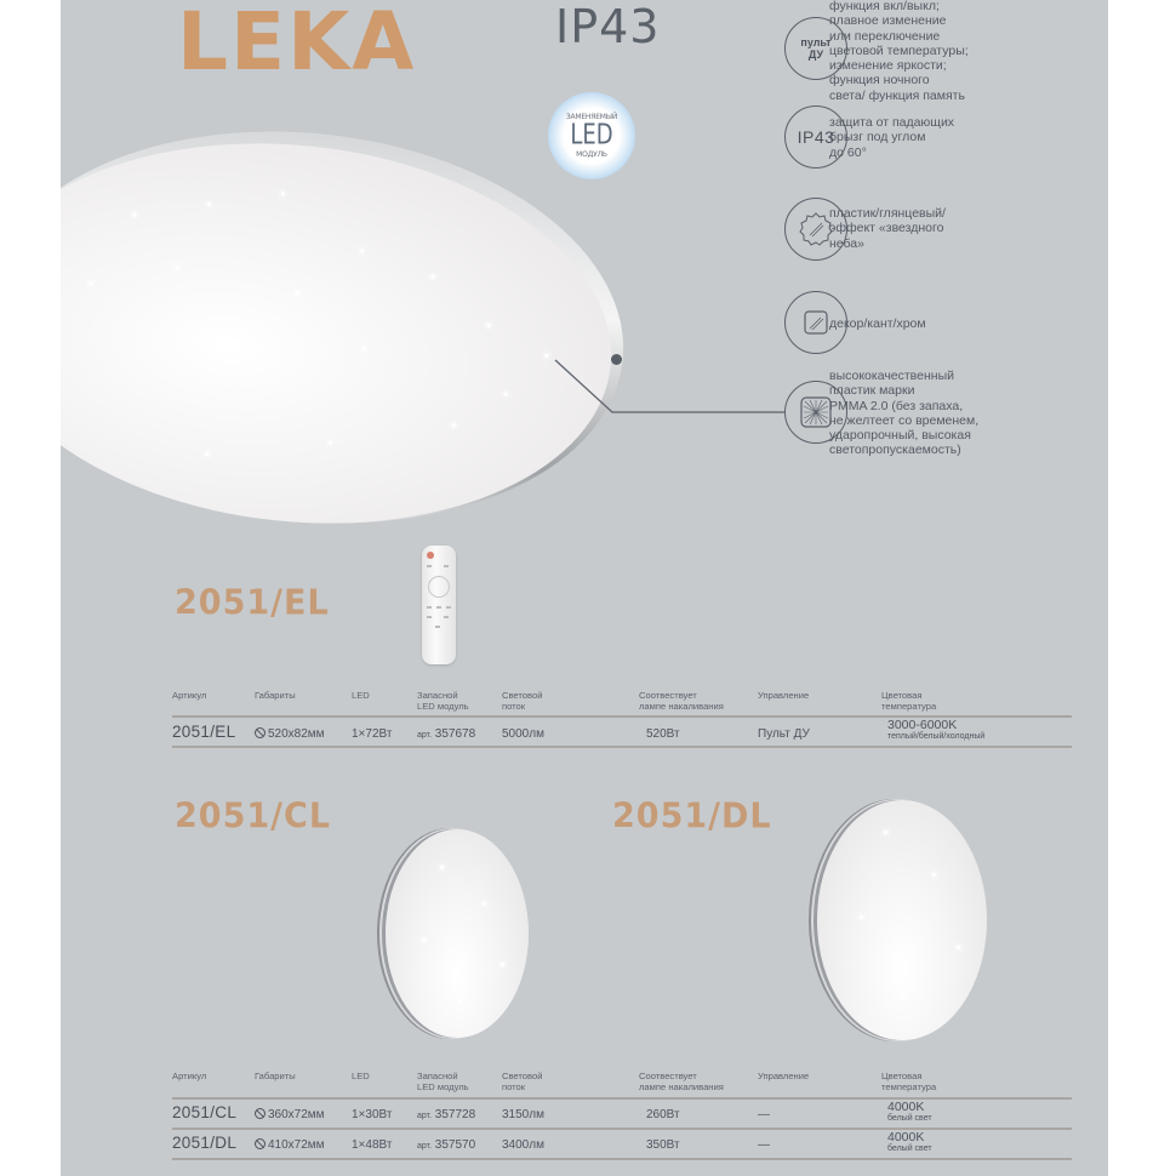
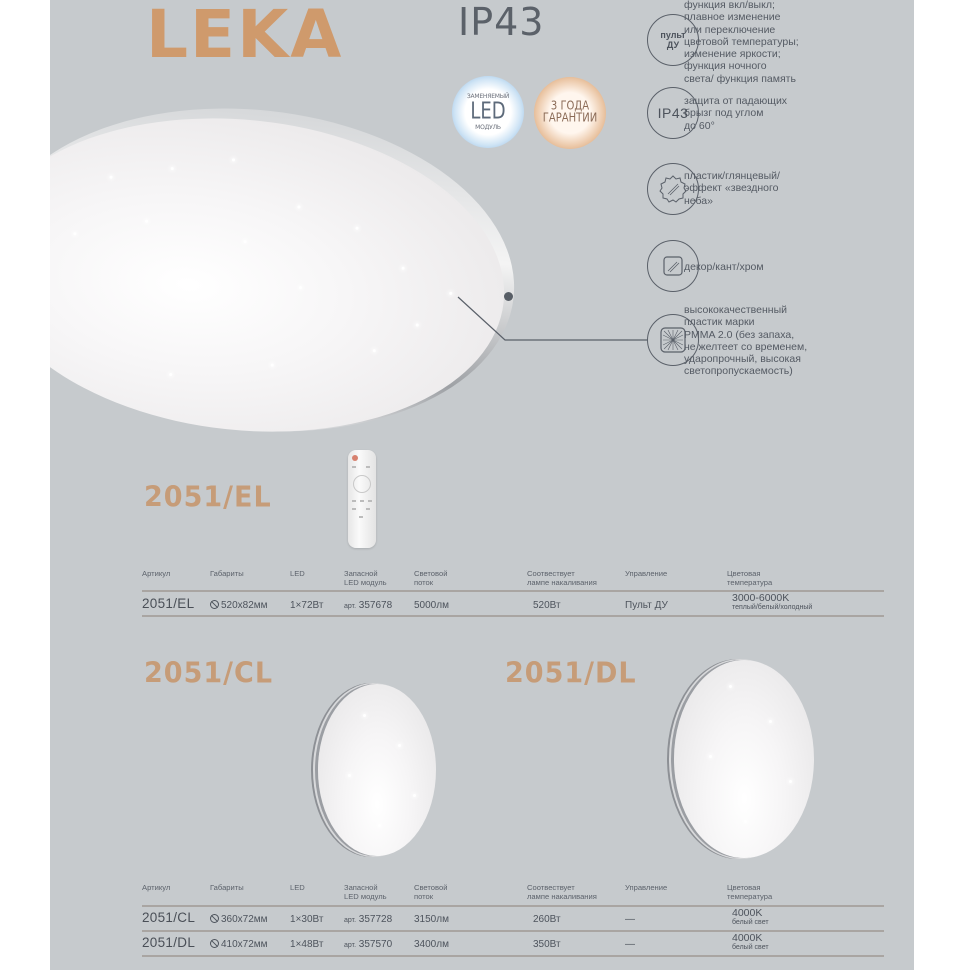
  LEKA
  IP43
  LED
+ 3 ГОДА
+ ГАРАНТИИ
  пульт
  ДУ
  функция вкл/выкл;
  плавное изменение
  или переключение
  цветовой температуры;
  изменение яркости;
  функция ночного
  света/ функция память
  IP43
  защита от падающих
  брызг под углом
  до 60°
  пластик/глянцевый/
  эффект «звездного
  неба»
  декор/кант/хром
  высококачественный
  пластик марки
  PMMA 2.0 (без запаха,
  не желтеет со временем,
  ударопрочный, высокая
  светопропускаемость)
  2051/EL
  Артикул
  Габариты
  LED
  Запасной
  LED модуль
  Световой
  поток
  Соотвествует
  лампе накаливания
  Управление
  Цветовая
  температура
  2051/EL
  520x82мм
  1×72Вт
  5000лм
  520Вт
  Пульт ДУ
  3000-6000K
  2051/CL
  2051/DL
  Артикул
  Габариты
  LED
  Запасной
  LED модуль
  Световой
  поток
  Соотвествует
  лампе накаливания
  Управление
  Цветовая
  температура
  2051/CL
  360x72мм
  1×30Вт
  3150лм
  260Вт
  —
  4000K
  2051/DL
  410x72мм
  1×48Вт
  3400лм
  350Вт
  —
  4000K
